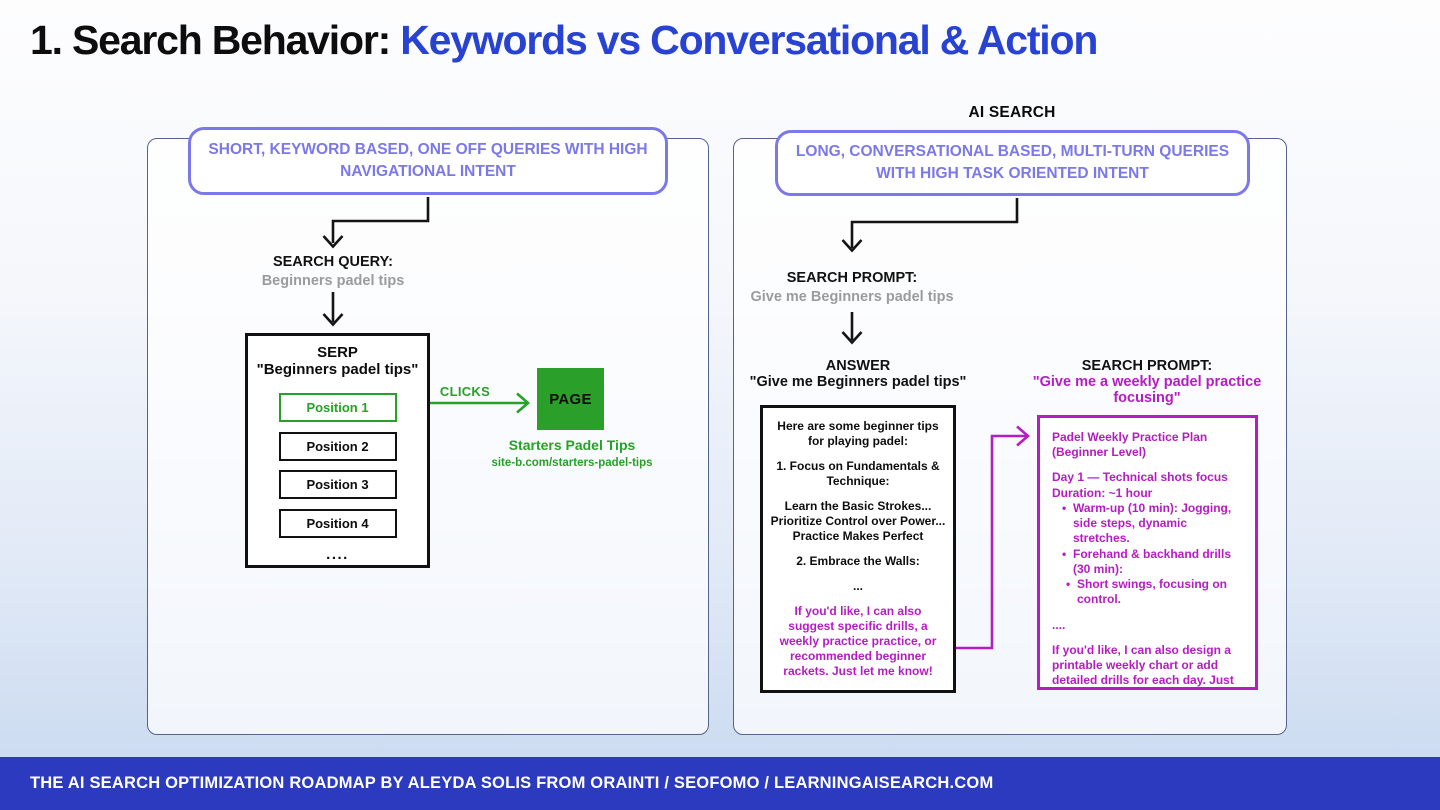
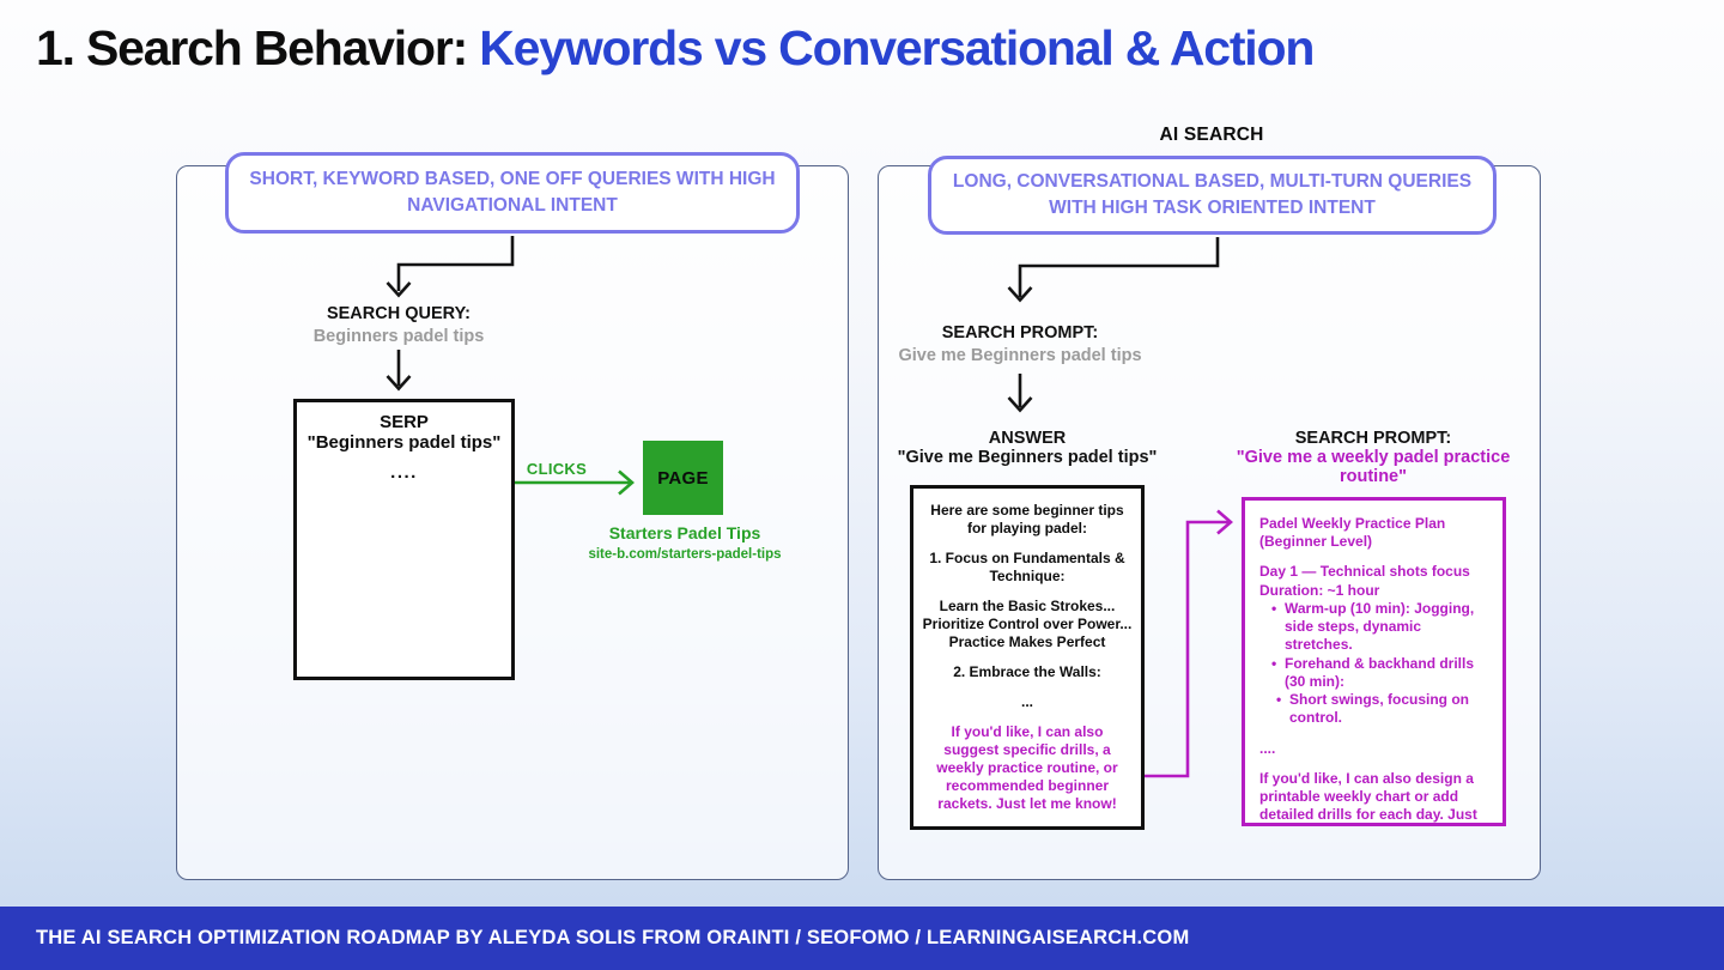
  1. Search Behavior: Keywords vs Conversational & Action
  AI SEARCH
  SHORT, KEYWORD BASED, ONE OFF QUERIES WITH HIGH NAVIGATIONAL INTENT
  LONG, CONVERSATIONAL BASED, MULTI-TURN QUERIES WITH HIGH TASK ORIENTED INTENT
  SEARCH QUERY:
  Beginners padel tips
  SERP
  "Beginners padel tips"
- Position 1
- Position 2
- Position 3
- Position 4
  ....
  CLICKS
  PAGE
  Starters Padel Tips
  site-b.com/starters-padel-tips
  SEARCH PROMPT:
  Give me Beginners padel tips
  ANSWER
  "Give me Beginners padel tips"
  Here are some beginner tips for playing padel:
  1. Focus on Fundamentals & Technique:
  Learn the Basic Strokes... Prioritize Control over Power... Practice Makes Perfect
  2. Embrace the Walls:
  ...
- If you'd like, I can also suggest specific drills, a weekly practice practice, or recommended beginner rackets. Just let me know!
+ If you'd like, I can also suggest specific drills, a weekly practice routine, or recommended beginner rackets. Just let me know!
  SEARCH PROMPT:
- "Give me a weekly padel practice focusing"
+ "Give me a weekly padel practice routine"
  Padel Weekly Practice Plan (Beginner Level)
  Day 1 — Technical shots focus
  Duration: ~1 hour
  Warm-up (10 min): Jogging, side steps, dynamic stretches.
  Forehand & backhand drills (30 min):
  Short swings, focusing on control.
  ....
  If you'd like, I can also design a printable weekly chart or add detailed drills for each day. Just
  THE AI SEARCH OPTIMIZATION ROADMAP BY ALEYDA SOLIS FROM ORAINTI / SEOFOMO / LEARNINGAISEARCH.COM
